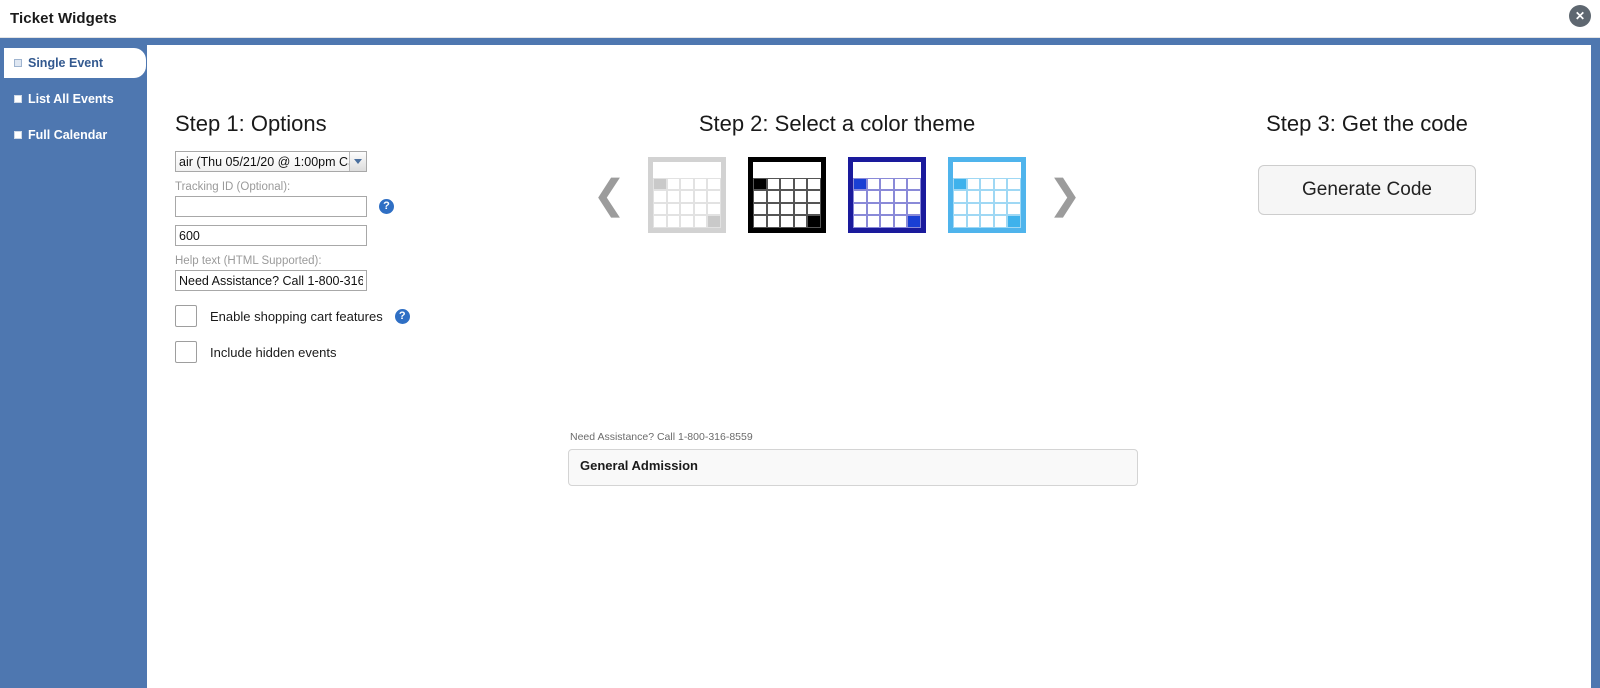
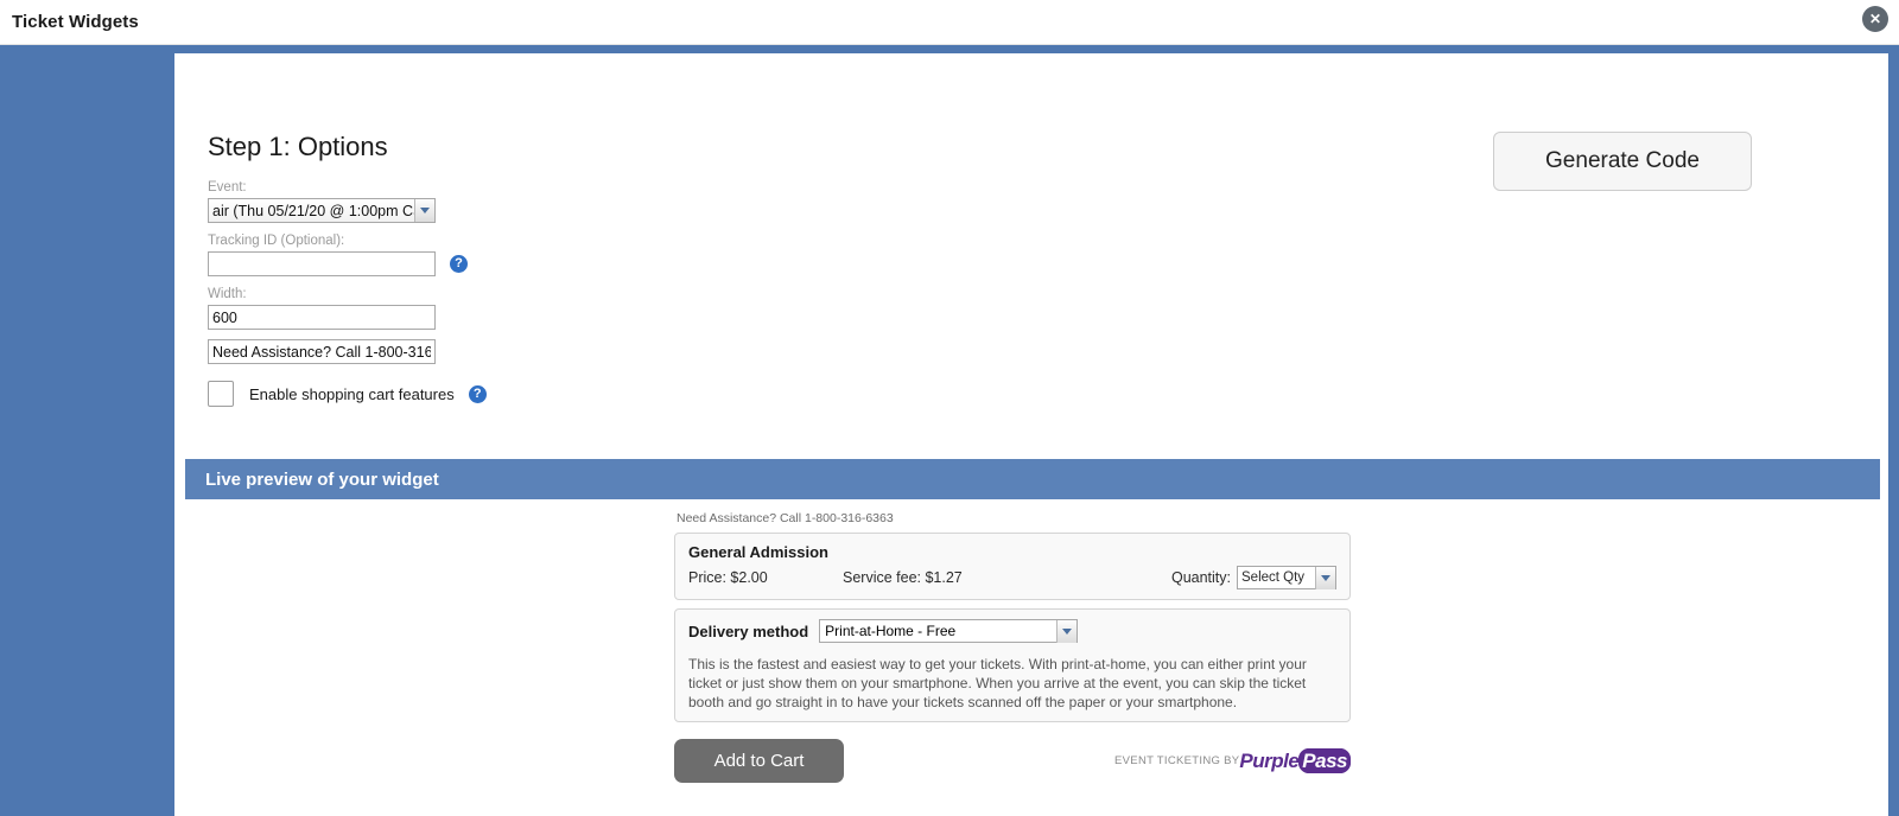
  Ticket Widgets
  ✕
- Single Event
- List All Events
- Full Calendar
  Step 1: Options
+ Event:
  air (Thu 05/21/20 @ 1:00pm C
  Tracking ID (Optional):
  ?
+ Width:
  600
- Help text (HTML Supported):
  Need Assistance? Call 1-800-316
  Enable shopping cart features
  ?
- Include hidden events
- Step 2: Select a color theme
- ❮
- ❯
- Step 3: Get the code
  Generate Code
+ Live preview of your widget
- Need Assistance? Call 1-800-316-8559
+ Need Assistance? Call 1-800-316-6363
  General Admission
+ Price: $2.00
+ Service fee: $1.27
+ Quantity:
+ Select Qty
+ Delivery method
+ Print-at-Home - Free
+ This is the fastest and easiest way to get your tickets. With print-at-home, you can either print your ticket or just show them on your smartphone. When you arrive at the event, you can skip the ticket booth and go straight in to have your tickets scanned off the paper or your smartphone.
+ Add to Cart
+ EVENT TICKETING BY
+ Purple Pass
